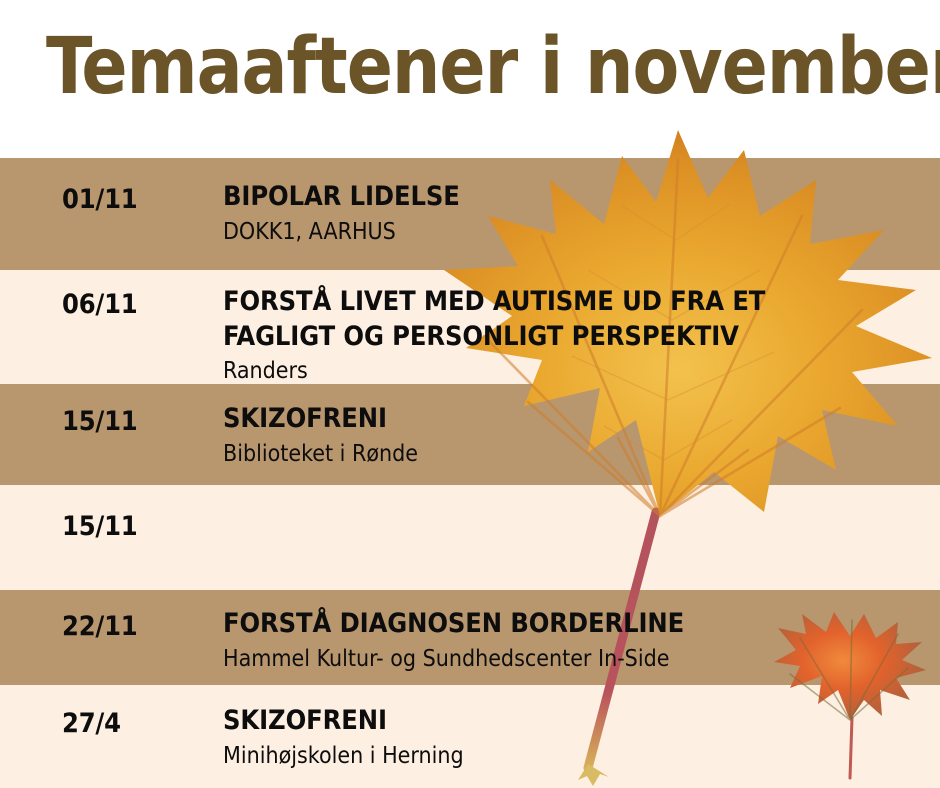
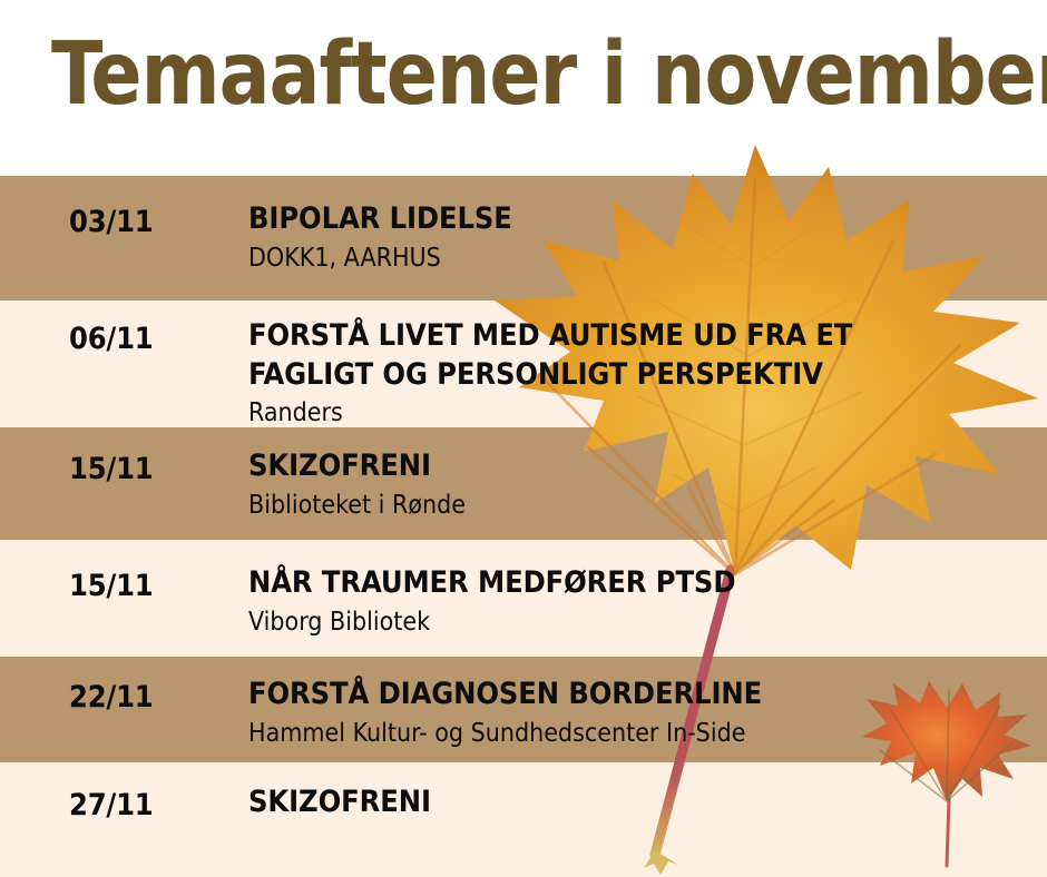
  Temaaftener i novembe
- 01/11
+ 03/11
  BIPOLAR LIDELSE
  DOKK1, AARHUS
  06/11
  FORSTÅ LIVET MED AUTISME UD FRA ET FAGLIGT OG PERSONLIGT PERSPEKTIV
  Randers
  15/11
  SKIZOFRENI
  Biblioteket i Rønde
  15/11
+ NÅR TRAUMER MEDFØRER PTSD
+ Viborg Bibliotek
  22/11
  FORSTÅ DIAGNOSEN BORDERLINE
  Hammel Kultur- og Sundhedscenter In-Side
- 27/4
+ 27/11
  SKIZOFRENI
- Minihøjskolen i Herning
